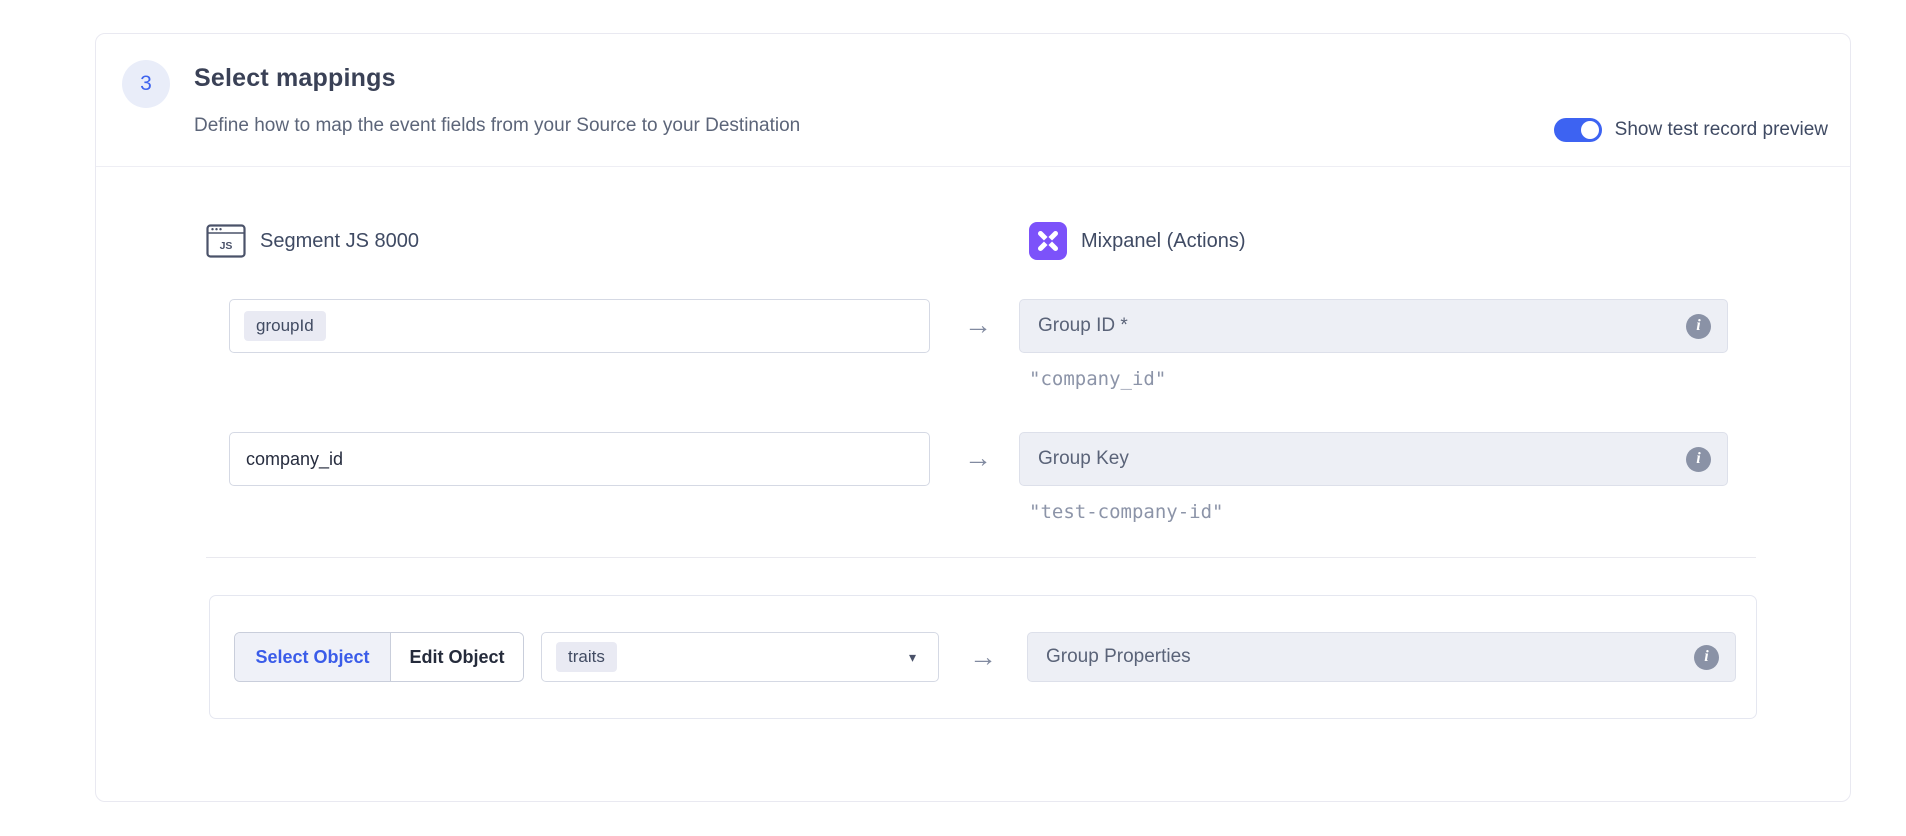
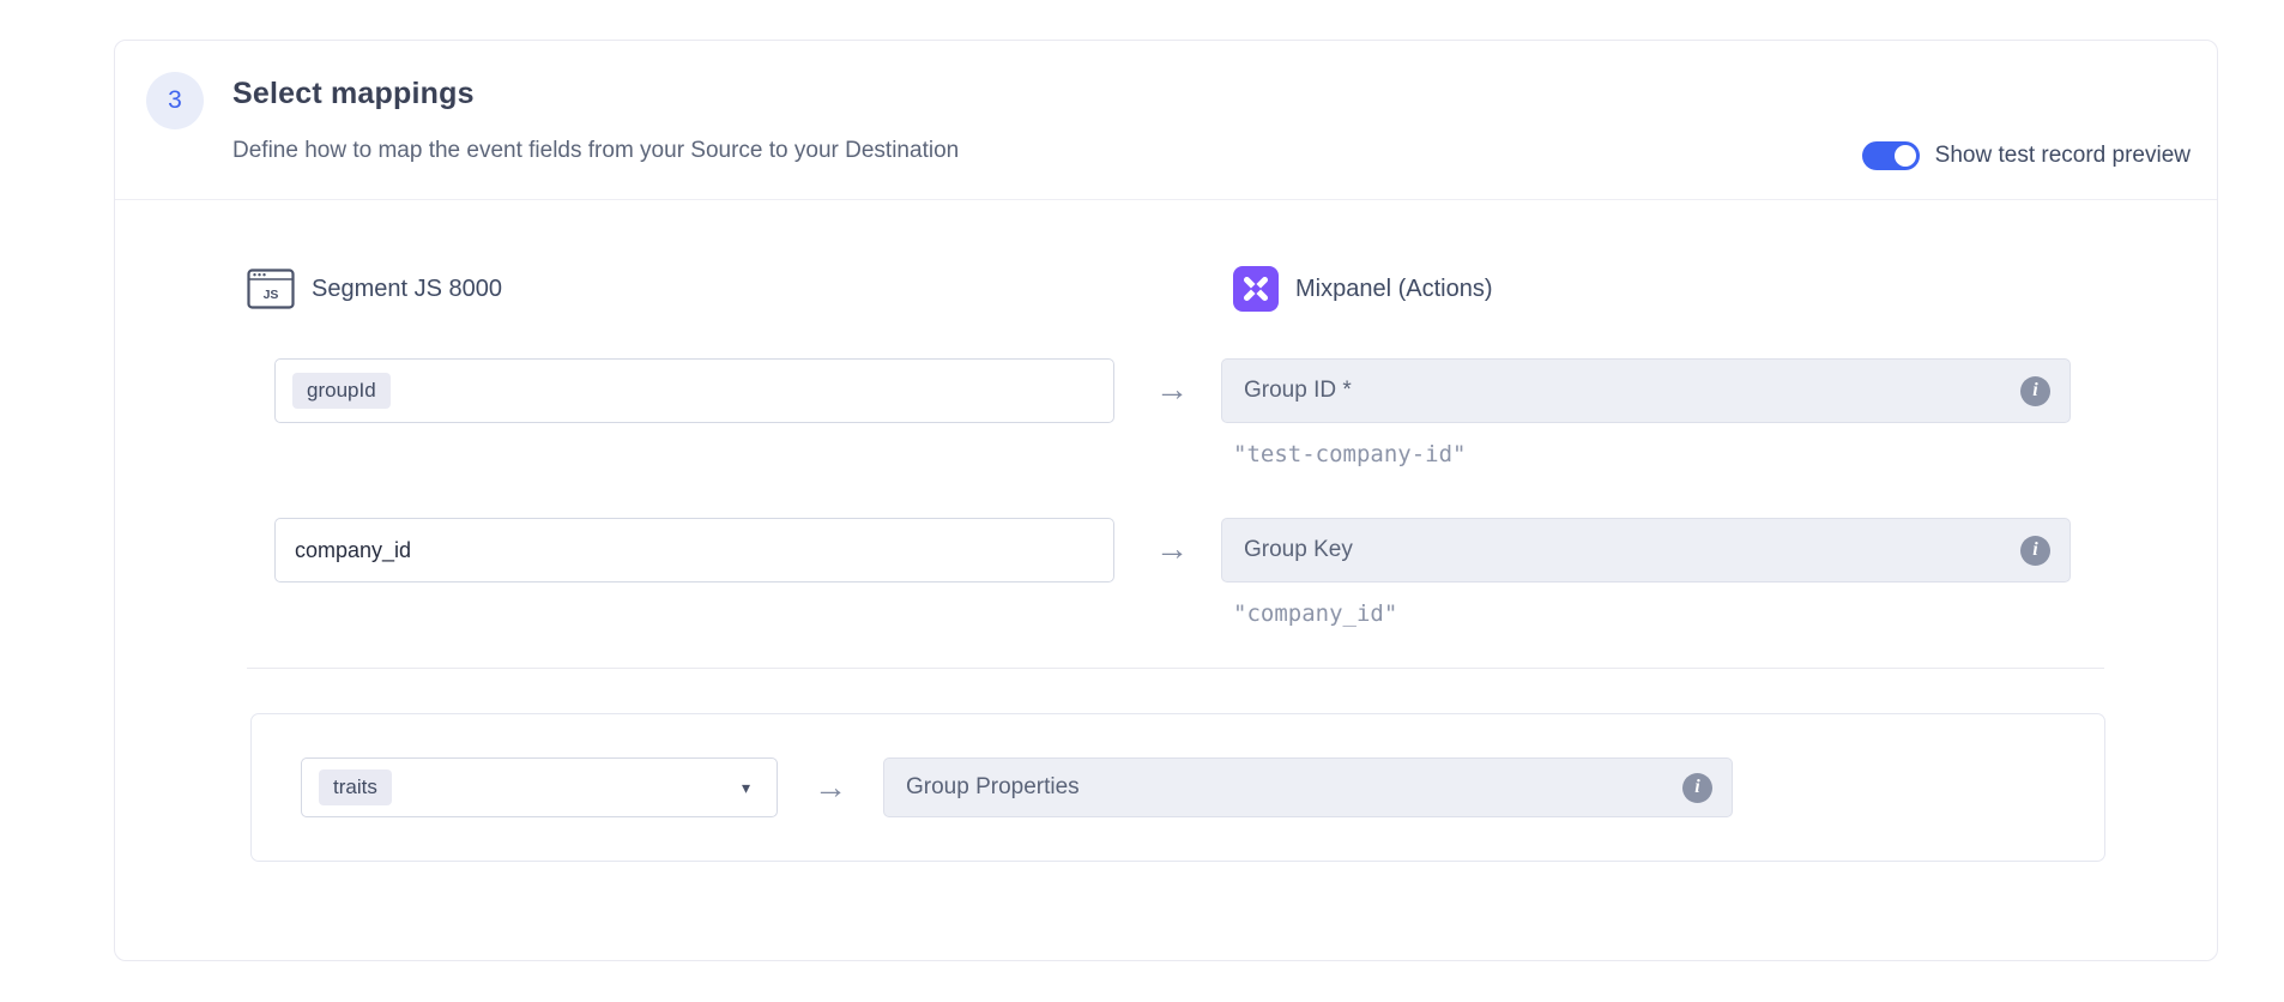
  3
  Select mappings
  Define how to map the event fields from your Source to your Destination
  Show test record preview
  JS
  Segment JS 8000
  Mixpanel (Actions)
  groupId
  →
  Group ID *
  i
- "company_id"
+ "test-company-id"
  company_id
  →
  Group Key
  i
- "test-company-id"
+ "company_id"
- Select Object
- Edit Object
  traits
  ▾
  →
  Group Properties
  i
